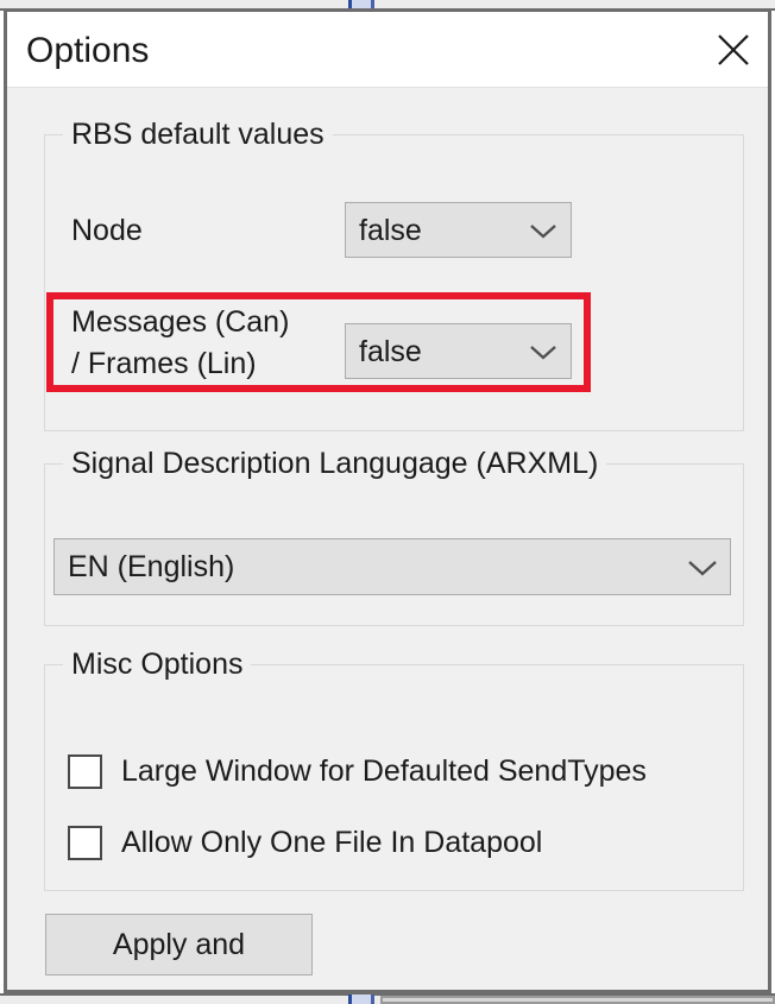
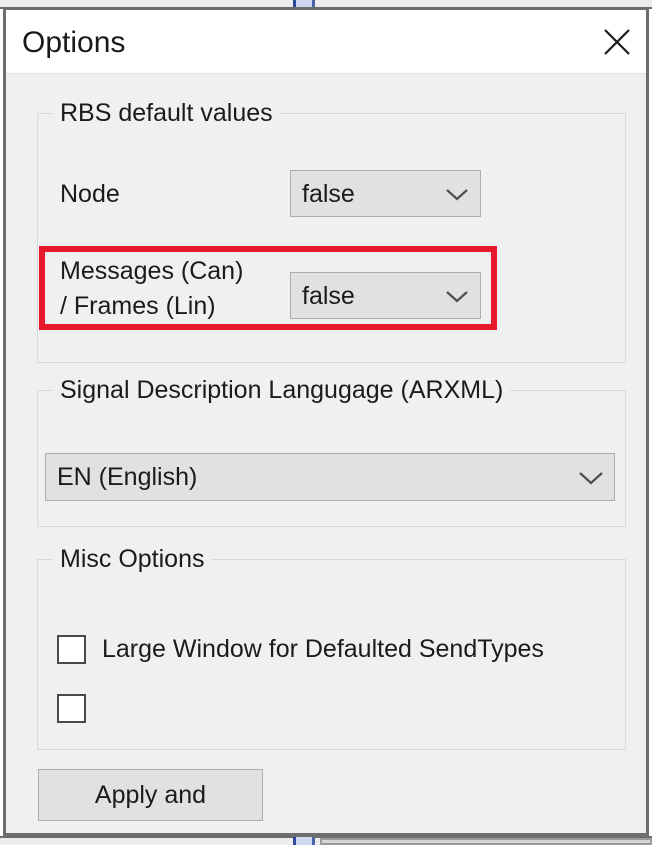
  Options
  RBS default values
  Node
  false
  Messages (Can)
  / Frames (Lin)
  false
  Signal Description Langugage (ARXML)
  EN (English)
  Misc Options
  Large Window for Defaulted SendTypes
- Allow Only One File In Datapool
  Apply and
